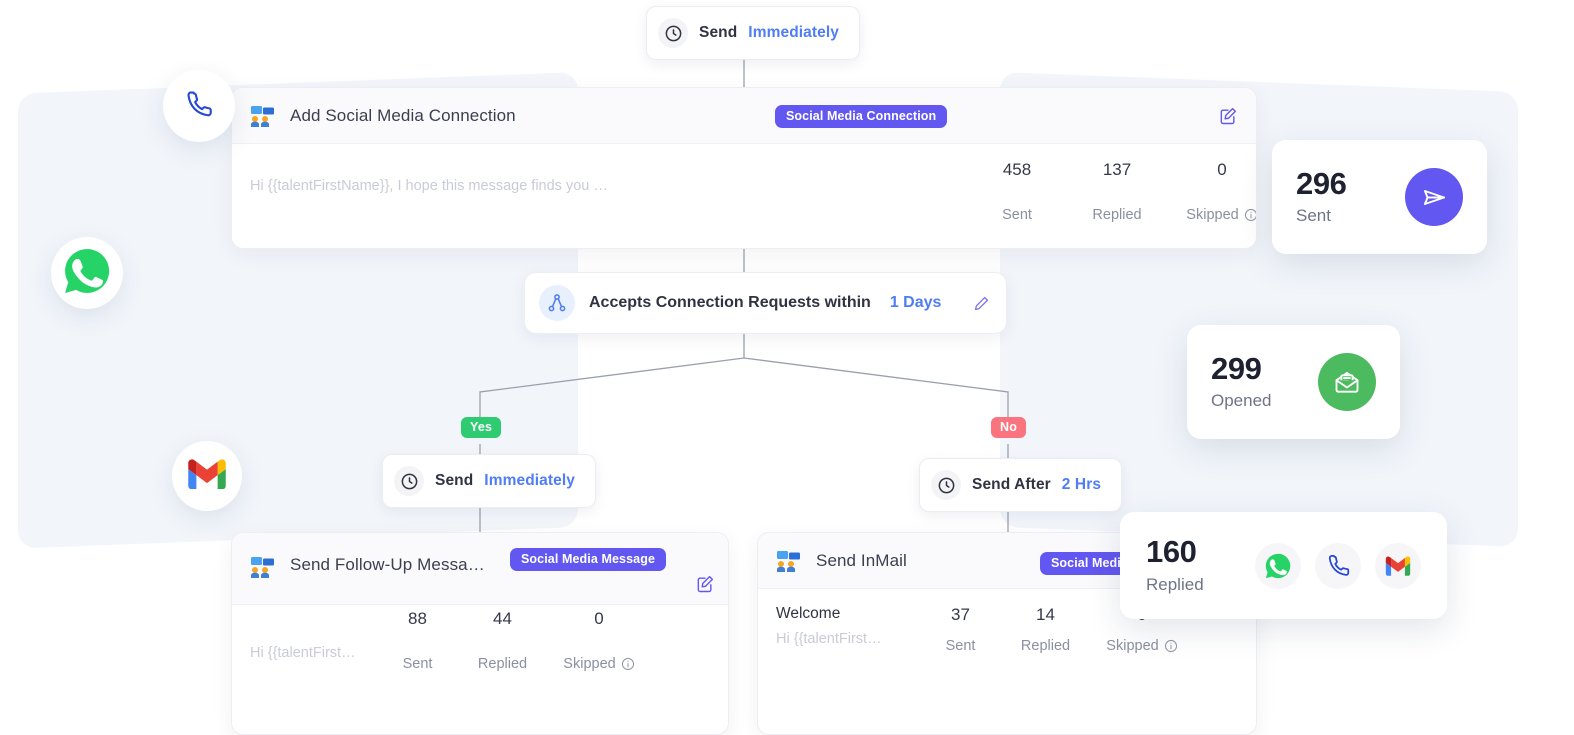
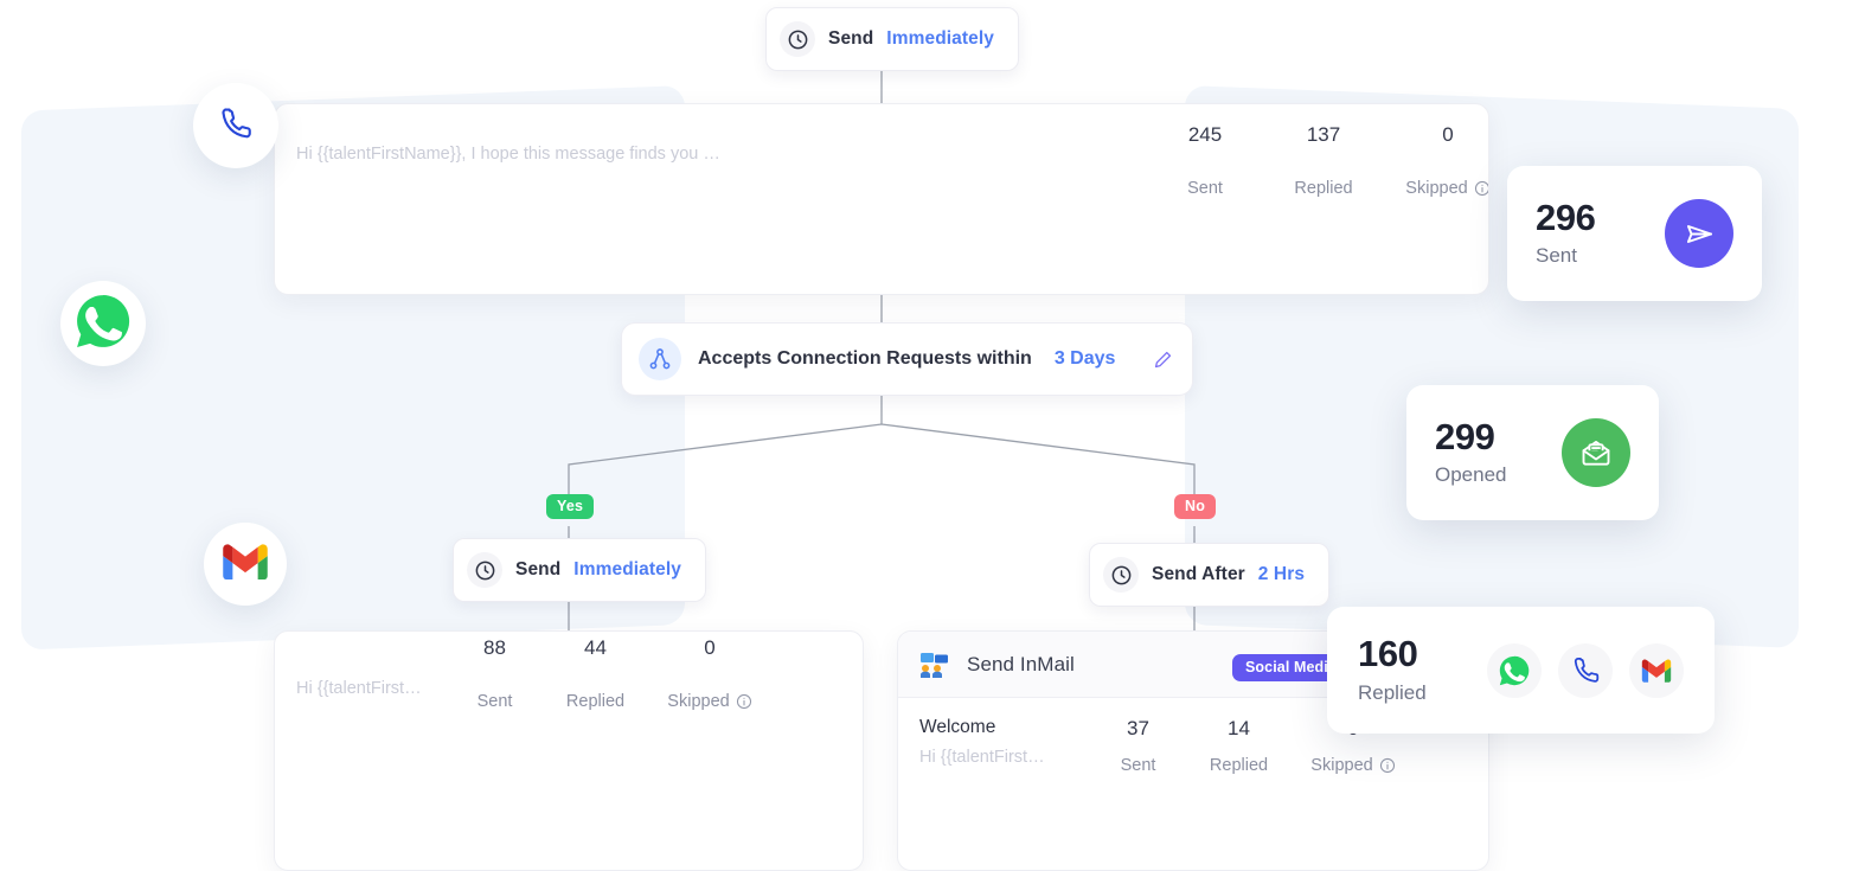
  Send
  Immediately
- Add Social Media Connection
- Social Media Connection
  Hi {{talentFirstName}}, I hope this message finds you …
- 458
+ 245
  Sent
  137
  Replied
  0
  Skipped
  Accepts Connection Requests within
- 1 Days
+ 3 Days
  Yes
  No
  Send
  Immediately
  Send After
  2 Hrs
- Send Follow-Up Messa…
- Social Media Message
  Hi {{talentFirst…
  88
  Sent
  44
  Replied
  0
  Skipped
  Send InMail
  Social Med
  Welcome
  Hi {{talentFirst…
  37
  Sent
  14
  Replied
  Skipped
  296
  Sent
  299
  Opened
  160
  Replied
